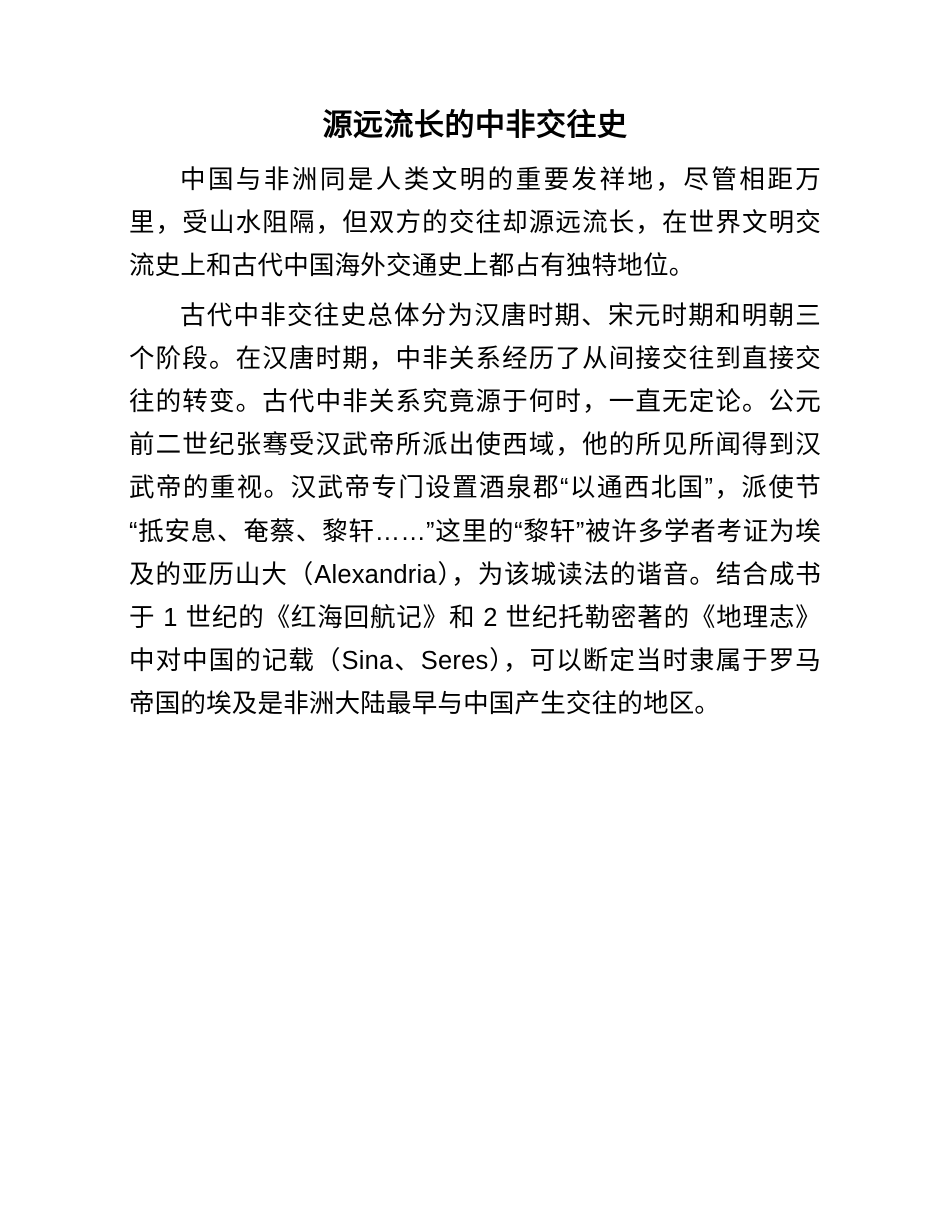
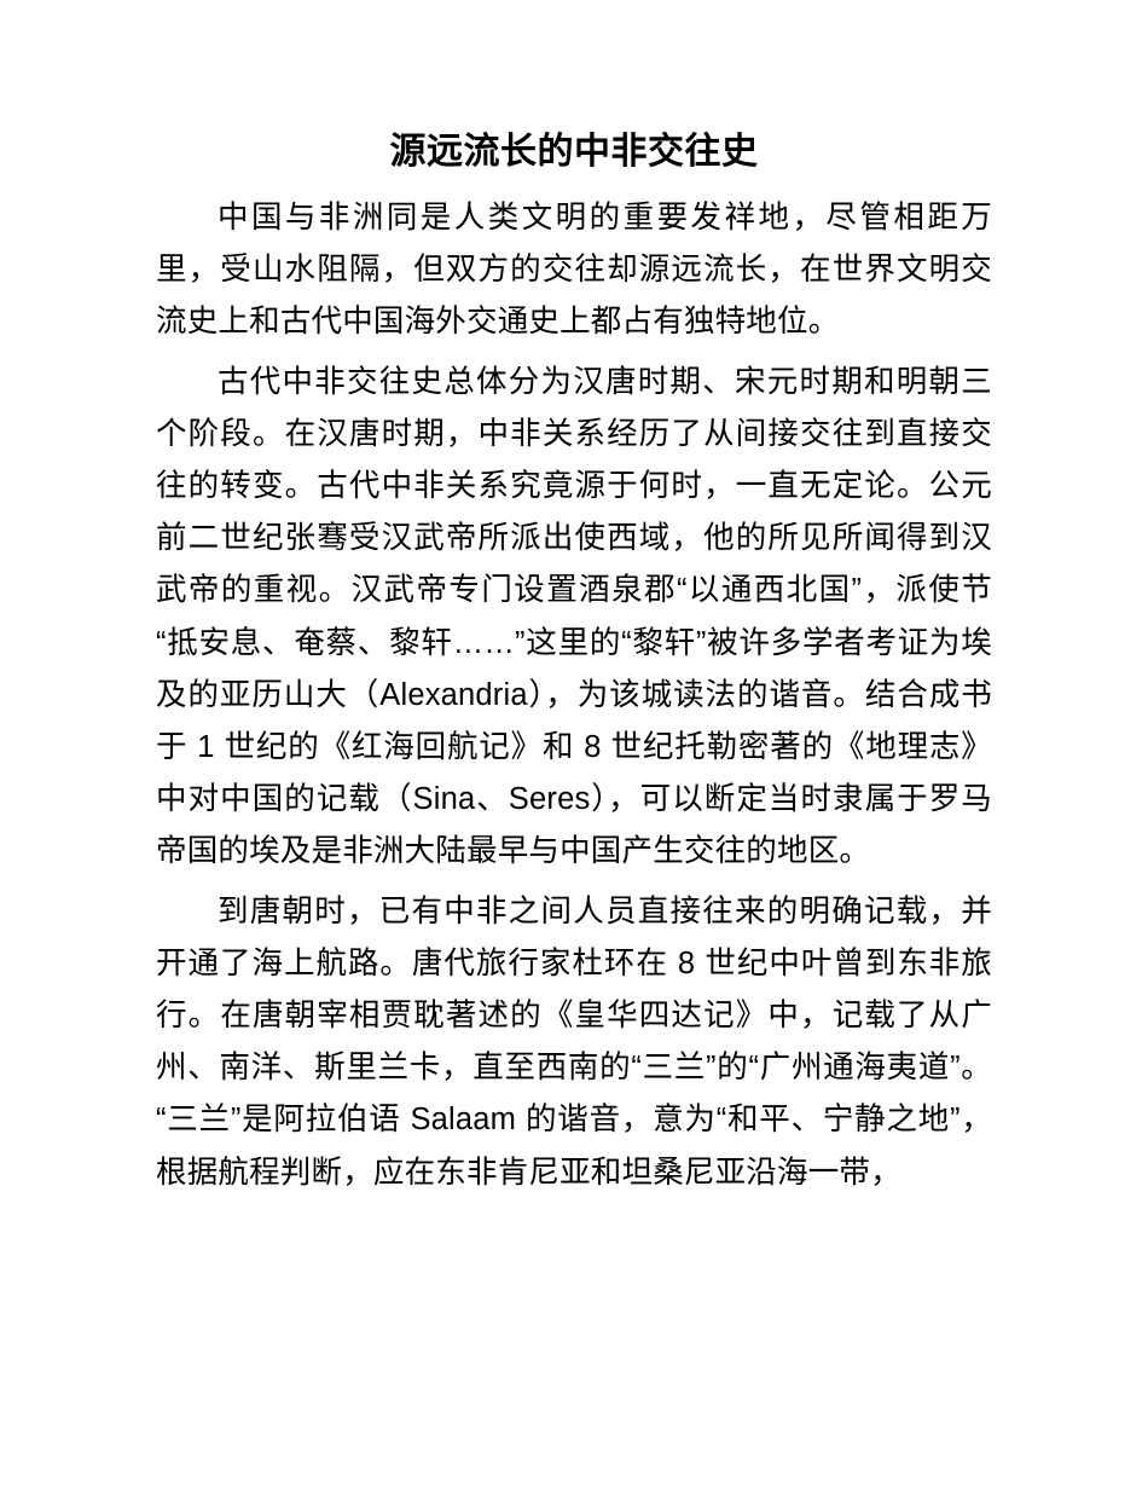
  源远流长的中非交往史
  中国与非洲同是人类文明的重要发祥地，尽管相距万里，受山水阻隔，但双方的交往却源远流长，在世界文明交流史上和古代中国海外交通史上都占有独特地位。
- 古代中非交往史总体分为汉唐时期、宋元时期和明朝三个阶段。在汉唐时期，中非关系经历了从间接交往到直接交往的转变。古代中非关系究竟源于何时，一直无定论。公元前二世纪张骞受汉武帝所派出使西域，他的所见所闻得到汉武帝的重视。汉武帝专门设置酒泉郡“以通西北国”，派使节“抵安息、奄蔡、黎轩……”这里的“黎轩”被许多学者考证为埃及的亚历山大（Alexandria），为该城读法的谐音。结合成书于 1 世纪的《红海回航记》和 2 世纪托勒密著的《地理志》中对中国的记载（Sina、Seres），可以断定当时隶属于罗马帝国的埃及是非洲大陆最早与中国产生交往的地区。
+ 古代中非交往史总体分为汉唐时期、宋元时期和明朝三个阶段。在汉唐时期，中非关系经历了从间接交往到直接交往的转变。古代中非关系究竟源于何时，一直无定论。公元前二世纪张骞受汉武帝所派出使西域，他的所见所闻得到汉武帝的重视。汉武帝专门设置酒泉郡“以通西北国”，派使节“抵安息、奄蔡、黎轩……”这里的“黎轩”被许多学者考证为埃及的亚历山大（Alexandria），为该城读法的谐音。结合成书于 1 世纪的《红海回航记》和 8 世纪托勒密著的《地理志》中对中国的记载（Sina、Seres），可以断定当时隶属于罗马帝国的埃及是非洲大陆最早与中国产生交往的地区。
+ 到唐朝时，已有中非之间人员直接往来的明确记载，并开通了海上航路。唐代旅行家杜环在 8 世纪中叶曾到东非旅行。在唐朝宰相贾耽著述的《皇华四达记》中，记载了从广州、南洋、斯里兰卡，直至西南的“三兰”的“广州通海夷道”。“三兰”是阿拉伯语 Salaam 的谐音，意为“和平、宁静之地”，根据航程判断，应在东非肯尼亚和坦桑尼亚沿海一带，
